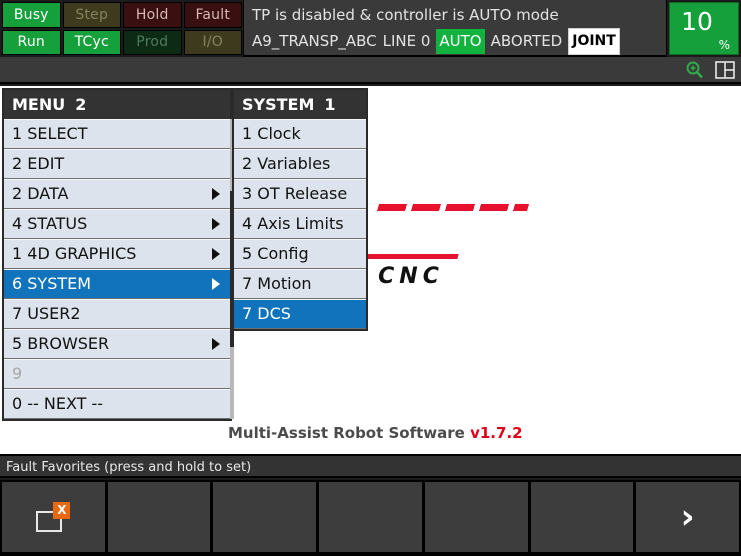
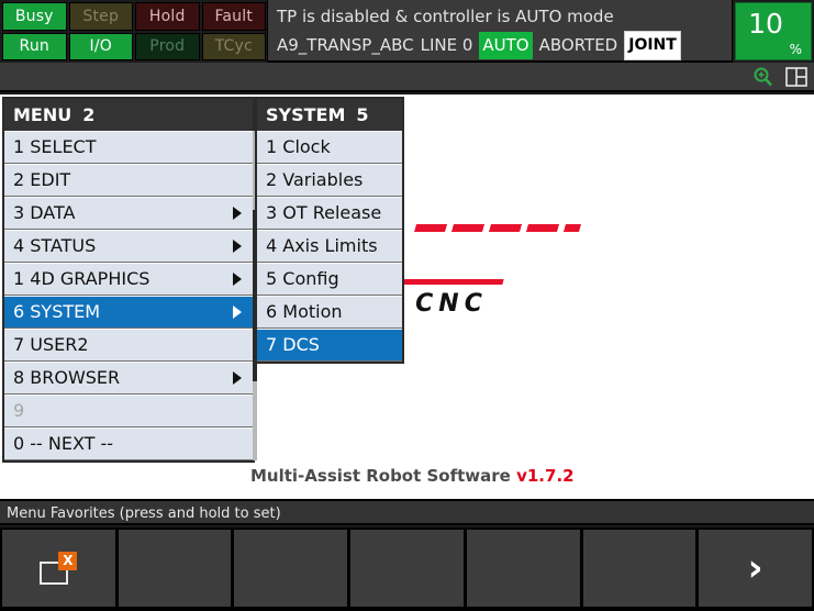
  Busy
  Step
  Hold
  Fault
  Run
- TCyc
+ I/O
  Prod
- I/O
+ TCyc
  TP is disabled & controller is AUTO mode
  A9_TRANSP_ABC
  LINE 0
  AUTO
  ABORTED
  JOINT
  10
  %
  Multi-Assist Robot Software v1.7.2
  MENU 2
  1 SELECT
  2 EDIT
- 2 DATA
+ 3 DATA
  4 STATUS
  1 4D GRAPHICS
  6 SYSTEM
  7 USER2
- 5 BROWSER
+ 8 BROWSER
  9
  0 -- NEXT --
- SYSTEM 1
+ SYSTEM 5
  1 Clock
  2 Variables
  3 OT Release
  4 Axis Limits
  5 Config
- 7 Motion
+ 6 Motion
  7 DCS
- Fault Favorites (press and hold to set)
+ Menu Favorites (press and hold to set)
  X
  ›
